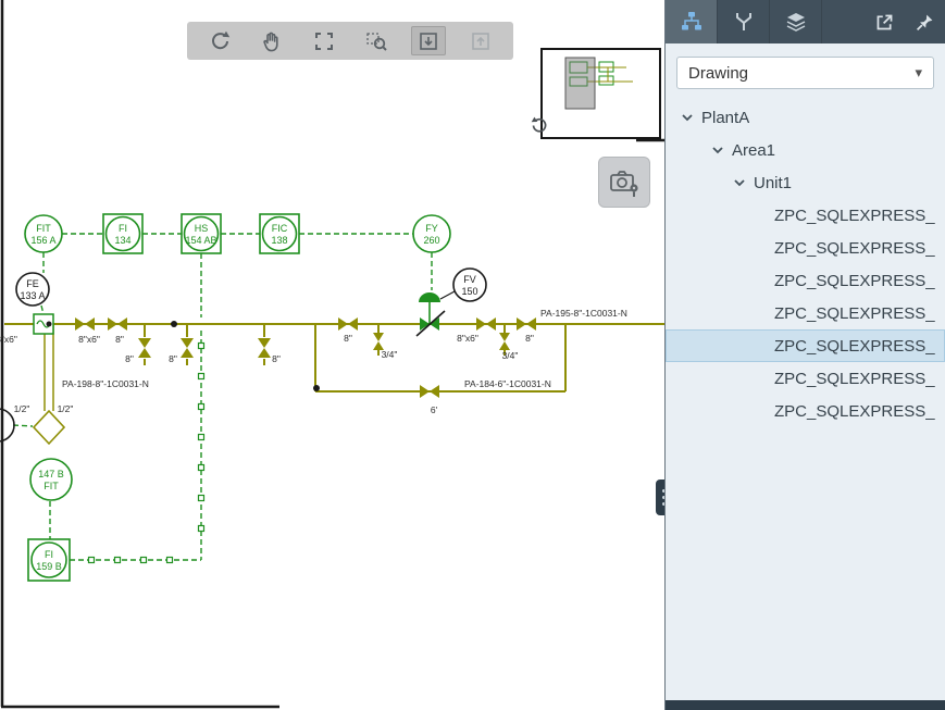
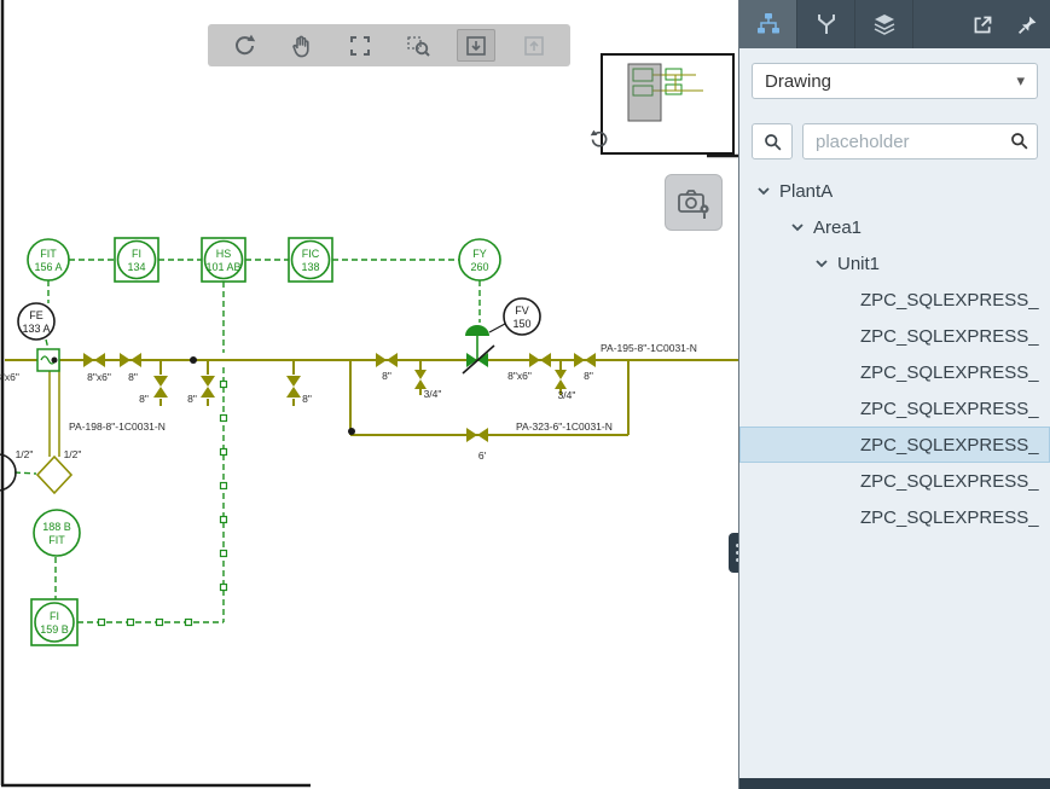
  FIT
  156 A
  FI
  134
  HS
- 154 AB
+ 101 AB
  FIC
  138
  FY
  260
  FE
  133 A
  FV
  150
- 147 B
+ 188 B
  FIT
  FI
  159 B
  PA-195-8"-1C0031-N
  PA-198-8"-1C0031-N
- PA-184-6"-1C0031-N
+ PA-323-6"-1C0031-N
  "x6"
  8"x6"
  8"
  8"
  8"
  8"
  8"
  3/4"
  8"x6"
  3/4"
  8"
  6'
  1/2"
  1/2"
  Drawing
  ▾
+ placeholder
  PlantA
  Area1
  Unit1
  ZPC_SQLEXPRESS_
  ZPC_SQLEXPRESS_
  ZPC_SQLEXPRESS_
  ZPC_SQLEXPRESS_
  ZPC_SQLEXPRESS_
  ZPC_SQLEXPRESS_
  ZPC_SQLEXPRESS_
